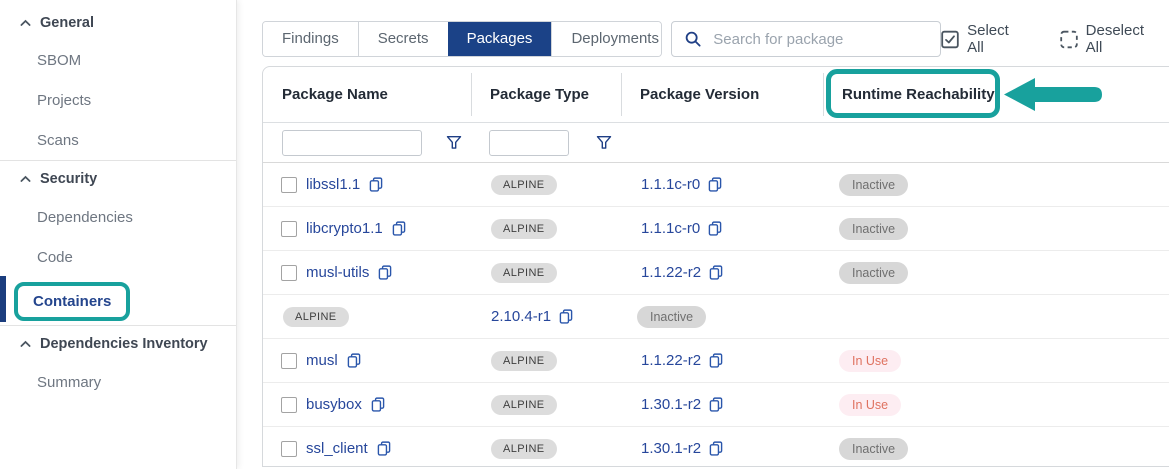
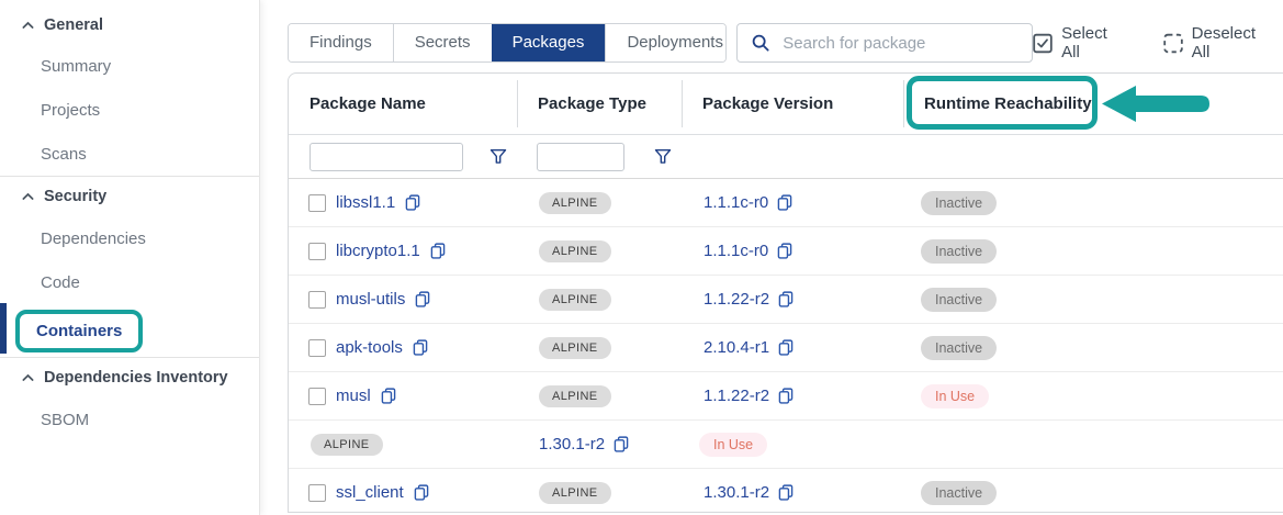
  General
- SBOM
+ Summary
  Projects
  Scans
  Security
  Dependencies
  Code
  Containers
  Dependencies Inventory
- Summary
+ SBOM
  Findings
  Secrets
  Packages
  Deployments
  Search for package
  Select All
  Deselect All
  Package Name
  Package Type
  Package Version
  Runtime Reachability
  libssl1.1
  ALPINE
  1.1.1c-r0
  Inactive
  libcrypto1.1
  ALPINE
  1.1.1c-r0
  Inactive
  musl-utils
  ALPINE
  1.1.22-r2
  Inactive
+ apk-tools
  ALPINE
  2.10.4-r1
  Inactive
  musl
  ALPINE
  1.1.22-r2
  In Use
- busybox
  ALPINE
  1.30.1-r2
  In Use
  ssl_client
  ALPINE
  1.30.1-r2
  Inactive
